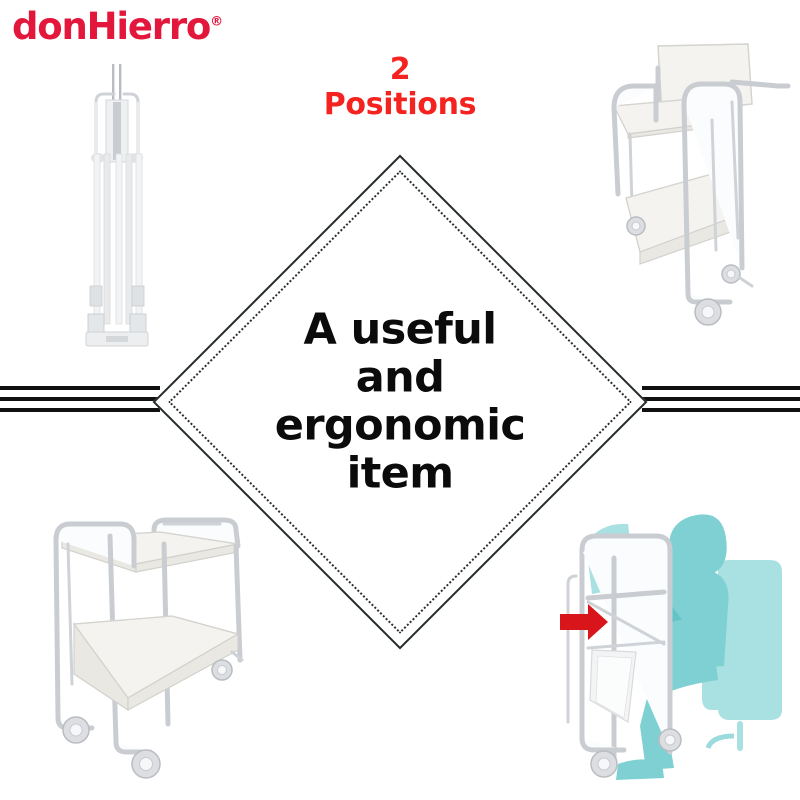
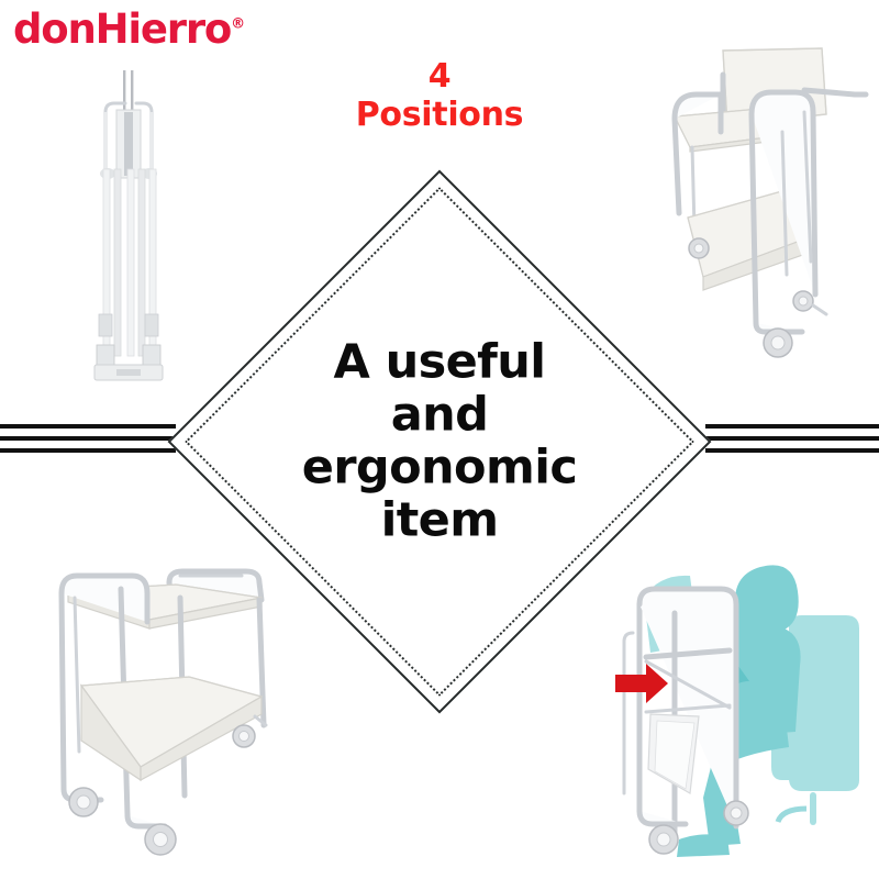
  donHierro®
- 2
+ 4
  Positions
  A useful
  and
  ergonomic
  item
